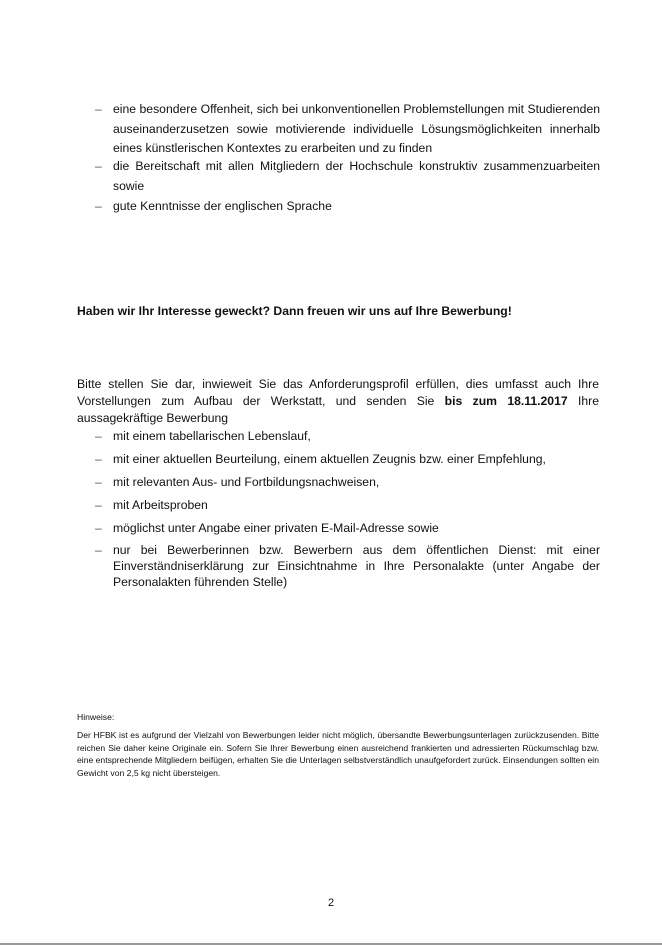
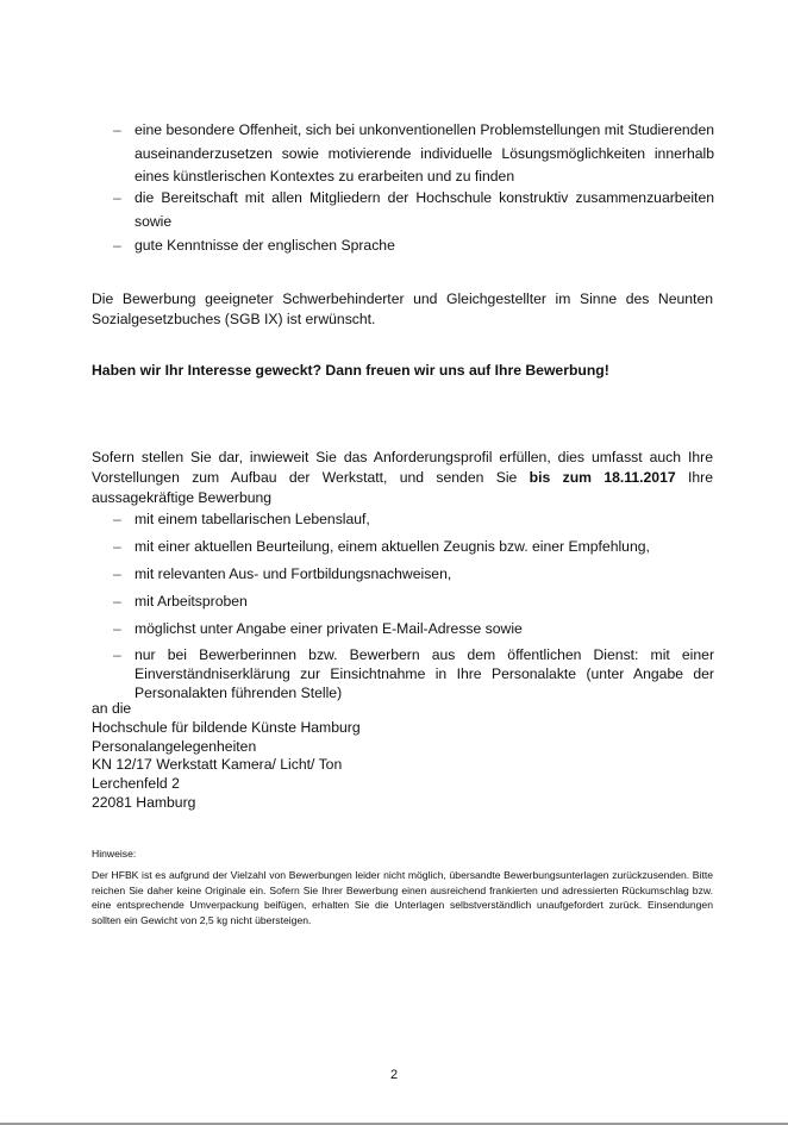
  –
  eine besondere Offenheit, sich bei unkonventionellen Problemstellungen mit Studierenden auseinanderzusetzen sowie motivierende individuelle Lösungsmöglichkeiten innerhalb eines künstlerischen Kontextes zu erarbeiten und zu finden
  –
  die Bereitschaft mit allen Mitgliedern der Hochschule konstruktiv zusammenzuarbeiten sowie
  –
  gute Kenntnisse der englischen Sprache
+ Die Bewerbung geeigneter Schwerbehinderter und Gleichgestellter im Sinne des Neunten Sozialgesetzbuches (SGB IX) ist erwünscht.
  Haben wir Ihr Interesse geweckt? Dann freuen wir uns auf Ihre Bewerbung!
- Bitte stellen Sie dar, inwieweit Sie das Anforderungsprofil erfüllen, dies umfasst auch Ihre Vorstellungen zum Aufbau der Werkstatt, und senden Sie bis zum 18.11.2017 Ihre aussagekräftige Bewerbung
+ Sofern stellen Sie dar, inwieweit Sie das Anforderungsprofil erfüllen, dies umfasst auch Ihre Vorstellungen zum Aufbau der Werkstatt, und senden Sie bis zum 18.11.2017 Ihre aussagekräftige Bewerbung
  –
  mit einem tabellarischen Lebenslauf,
  –
  mit einer aktuellen Beurteilung, einem aktuellen Zeugnis bzw. einer Empfehlung,
  –
  mit relevanten Aus- und Fortbildungsnachweisen,
  –
  mit Arbeitsproben
  –
  möglichst unter Angabe einer privaten E-Mail-Adresse sowie
  –
  nur bei Bewerberinnen bzw. Bewerbern aus dem öffentlichen Dienst: mit einer Einverständniserklärung zur Einsichtnahme in Ihre Personalakte (unter Angabe der Personalakten führenden Stelle)
+ an die
+ Hochschule für bildende Künste Hamburg
+ Personalangelegenheiten
+ KN 12/17 Werkstatt Kamera/ Licht/ Ton
+ Lerchenfeld 2
+ 22081 Hamburg
  Hinweise:
- Der HFBK ist es aufgrund der Vielzahl von Bewerbungen leider nicht möglich, übersandte Bewerbungsunterlagen zurückzusenden. Bitte reichen Sie daher keine Originale ein. Sofern Sie Ihrer Bewerbung einen ausreichend frankierten und adressierten Rückumschlag bzw. eine entsprechende Mitgliedern beifügen, erhalten Sie die Unterlagen selbstverständlich unaufgefordert zurück. Einsendungen sollten ein Gewicht von 2,5 kg nicht übersteigen.
+ Der HFBK ist es aufgrund der Vielzahl von Bewerbungen leider nicht möglich, übersandte Bewerbungsunterlagen zurückzusenden. Bitte reichen Sie daher keine Originale ein. Sofern Sie Ihrer Bewerbung einen ausreichend frankierten und adressierten Rückumschlag bzw. eine entsprechende Umverpackung beifügen, erhalten Sie die Unterlagen selbstverständlich unaufgefordert zurück. Einsendungen sollten ein Gewicht von 2,5 kg nicht übersteigen.
  2
